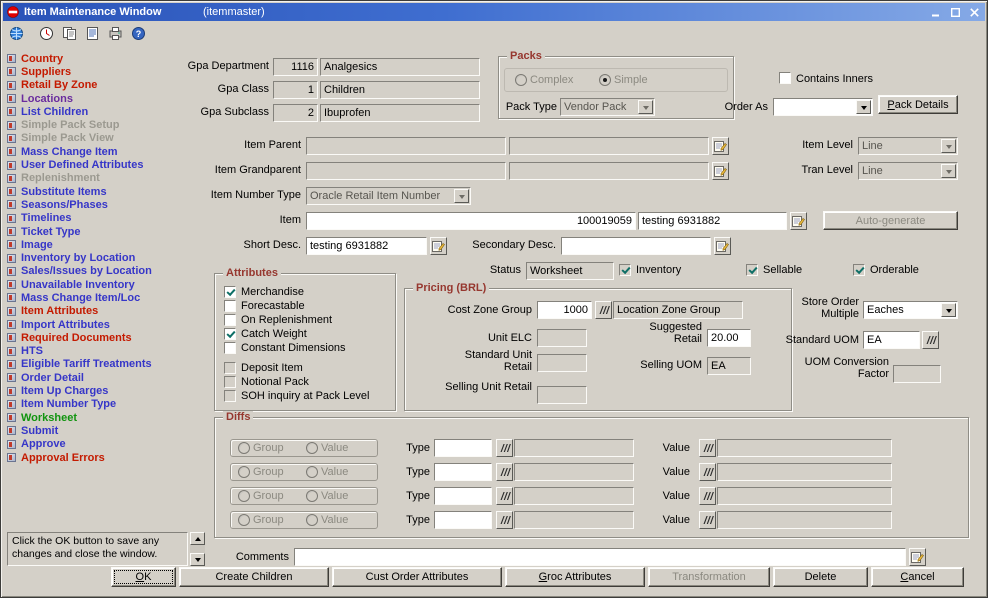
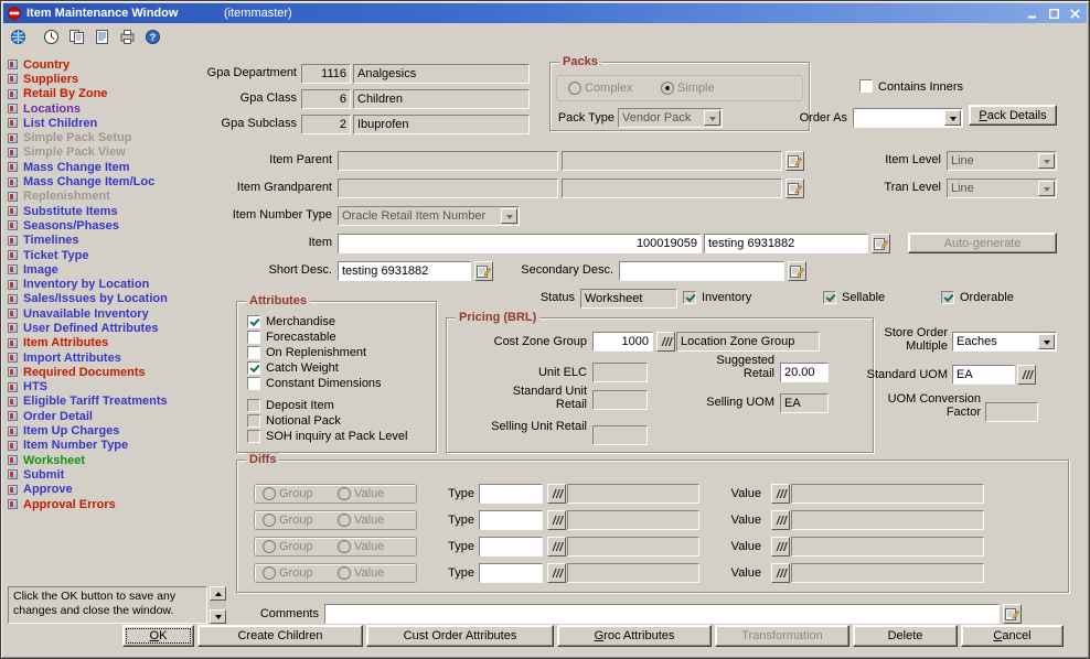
  Item Maintenance Window
  (itemmaster)
  ?
  Country
  Suppliers
  Retail By Zone
  Locations
  List Children
  Simple Pack Setup
  Simple Pack View
  Mass Change Item
- User Defined Attributes
+ Mass Change Item/Loc
  Replenishment
  Substitute Items
  Seasons/Phases
  Timelines
  Ticket Type
  Image
  Inventory by Location
  Sales/Issues by Location
  Unavailable Inventory
- Mass Change Item/Loc
+ User Defined Attributes
  Item Attributes
  Import Attributes
  Required Documents
  HTS
  Eligible Tariff Treatments
  Order Detail
  Item Up Charges
  Item Number Type
  Worksheet
  Submit
  Approve
  Approval Errors
  Click the OK button to save any changes and close the window.
  Gpa Department
  1116
  Analgesics
  Gpa Class
- 1
+ 6
  Children
  Gpa Subclass
  2
  Ibuprofen
  Packs
  Complex
  Simple
  Pack Type
  Vendor Pack
  Contains Inners
  Order As
  Pack Details
  Item Parent
  Item Level
  Line
  Item Grandparent
  Tran Level
  Line
  Item Number Type
  Oracle Retail Item Number
  Item
  100019059
  testing 6931882
  Auto-generate
  Short Desc.
  testing 6931882
  Secondary Desc.
  Status
  Worksheet
  Inventory
  Sellable
  Orderable
  Attributes
  Merchandise
  Forecastable
  On Replenishment
  Catch Weight
  Constant Dimensions
  Deposit Item
  Notional Pack
  SOH inquiry at Pack Level
  Pricing (BRL)
  Cost Zone Group
  1000
  Location Zone Group
  Unit ELC
  Suggested Retail
  20.00
  Standard Unit Retail
  Selling UOM
  EA
  Selling Unit Retail
  Store Order Multiple
  Eaches
  Standard UOM
  EA
  UOM Conversion Factor
  Diffs
  Group
  Value
  Type
  Value
  Group
  Value
  Type
  Value
  Group
  Value
  Type
  Value
  Group
  Value
  Type
  Value
  Comments
  OK
  Create Children
  Cust Order Attributes
  Groc Attributes
  Transformation
  Delete
  Cancel
